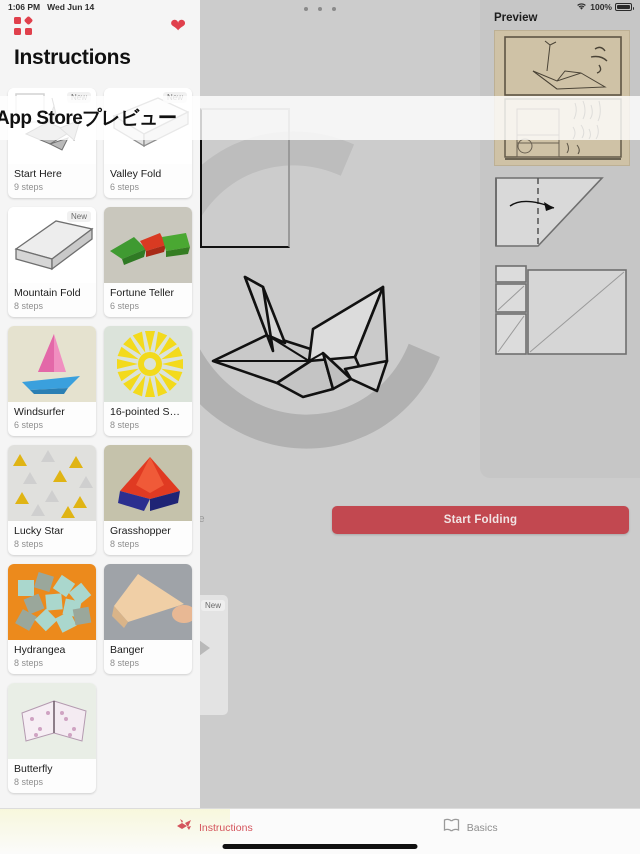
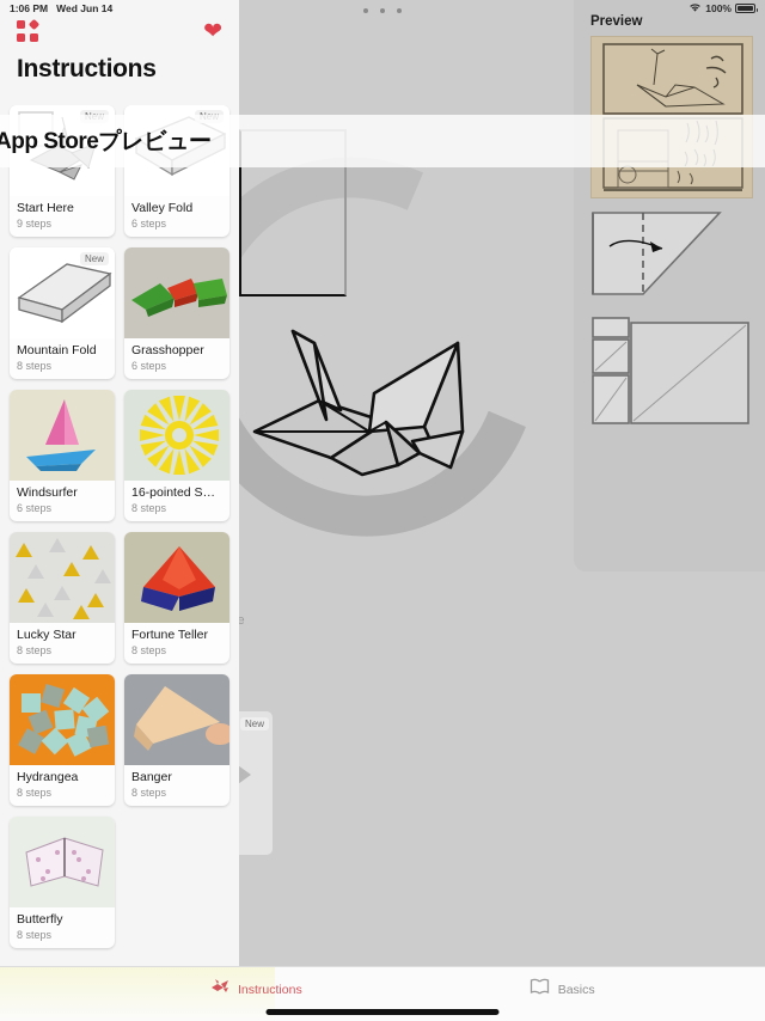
  New
  Preview
- Start Folding
  ❤
  Instructions
  New
  Start Here
  9 steps
  New
  Valley Fold
  6 steps
  New
  Mountain Fold
  8 steps
- Fortune Teller
+ Grasshopper
  6 steps
  Windsurfer
  6 steps
  16-pointed S…
  8 steps
  Lucky Star
  8 steps
- Grasshopper
+ Fortune Teller
  8 steps
  Hydrangea
  8 steps
  Banger
  8 steps
  Butterfly
  8 steps
  App Storeプレビュー
  1:06 PM
  Wed Jun 14
  100%
  Instructions
  Basics
